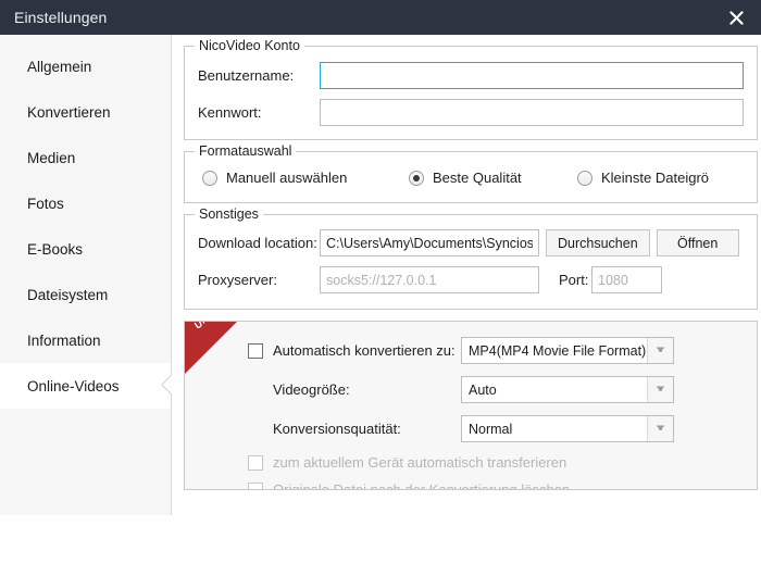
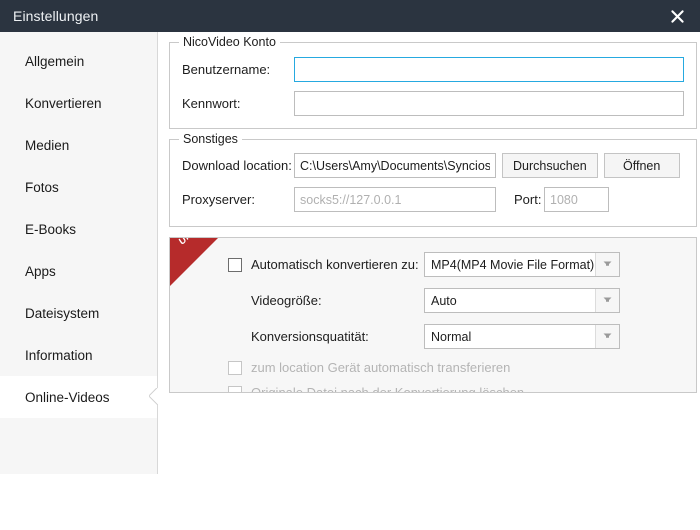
  Einstellungen
  Allgemein
  Konvertieren
  Medien
  Fotos
  E-Books
+ Apps
  Dateisystem
  Information
  Online-Videos
  NicoVideo Konto
  Benutzername:
  Kennwort:
- Formatauswahl
- Manuell auswählen
- Beste Qualität
- Kleinste Dateigrö
  Sonstiges
  Download location:
  C:\Users\Amy\Documents\Syncios
  Durchsuchen
  Öffnen
  Proxyserver:
  socks5://127.0.0.1
  Port:
  1080
  Automatisch konvertieren zu:
  MP4(MP4 Movie File Format)
  Videogröße:
  Auto
  Konversionsquatität:
  Normal
- zum aktuellem Gerät automatisch transferieren
+ zum location Gerät automatisch transferieren
